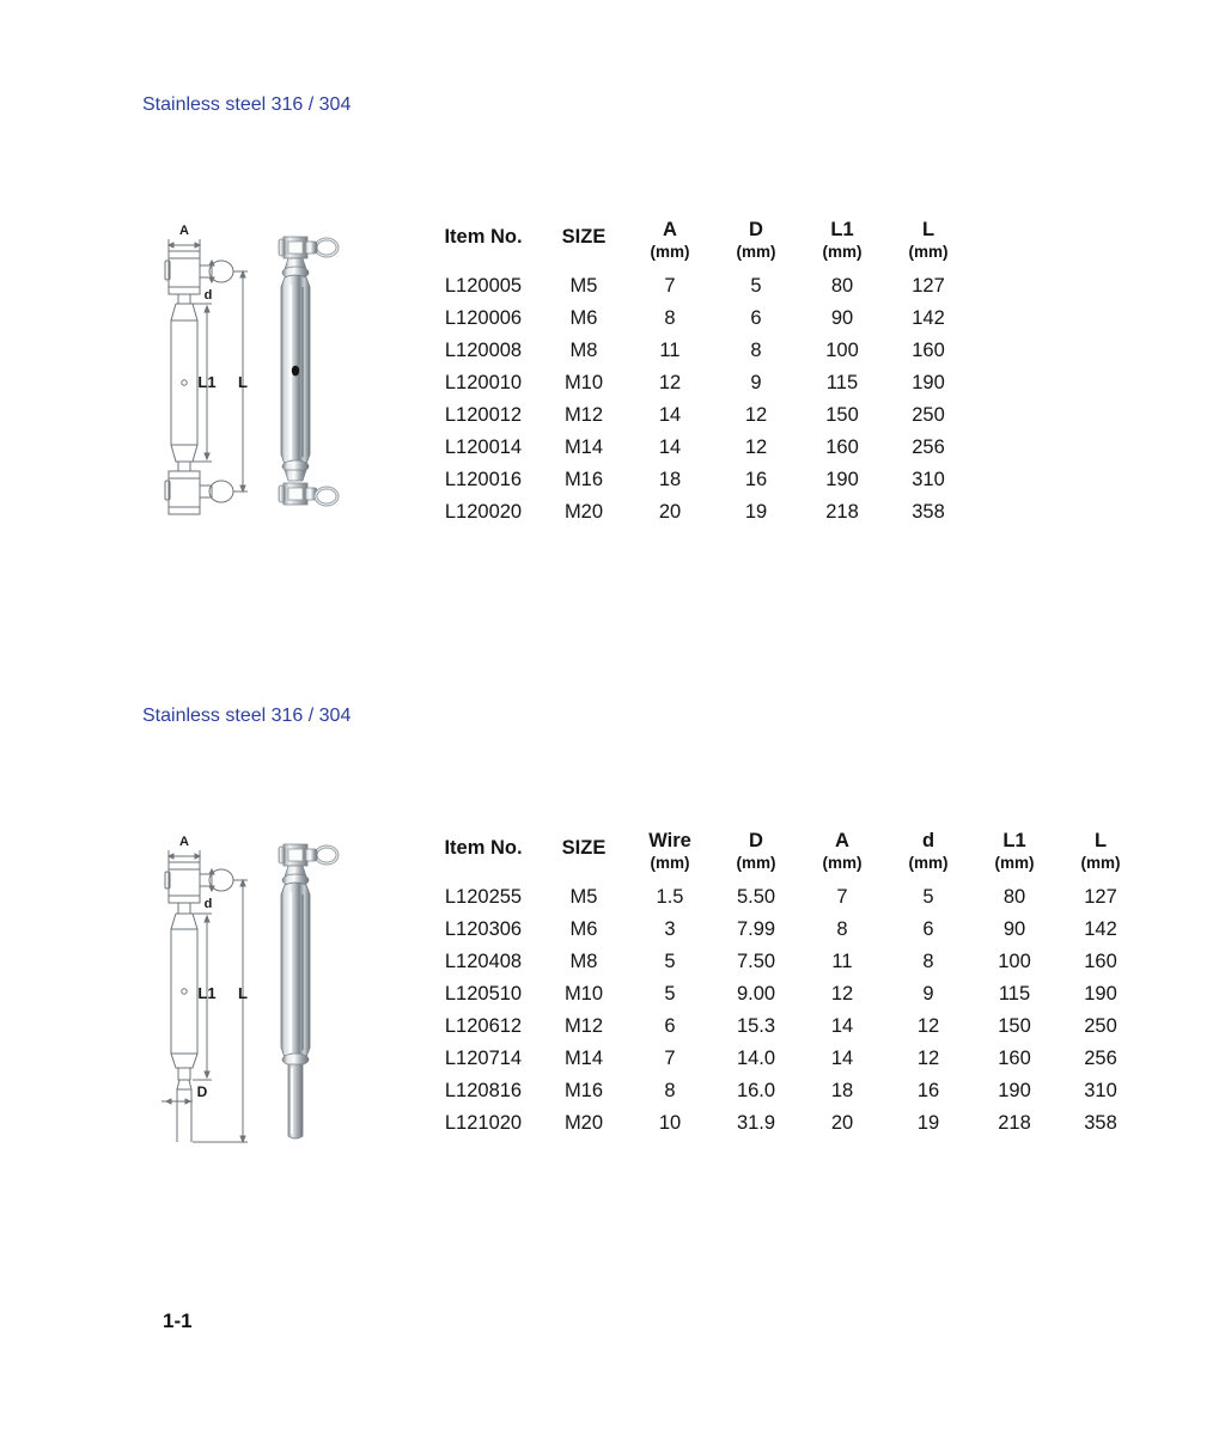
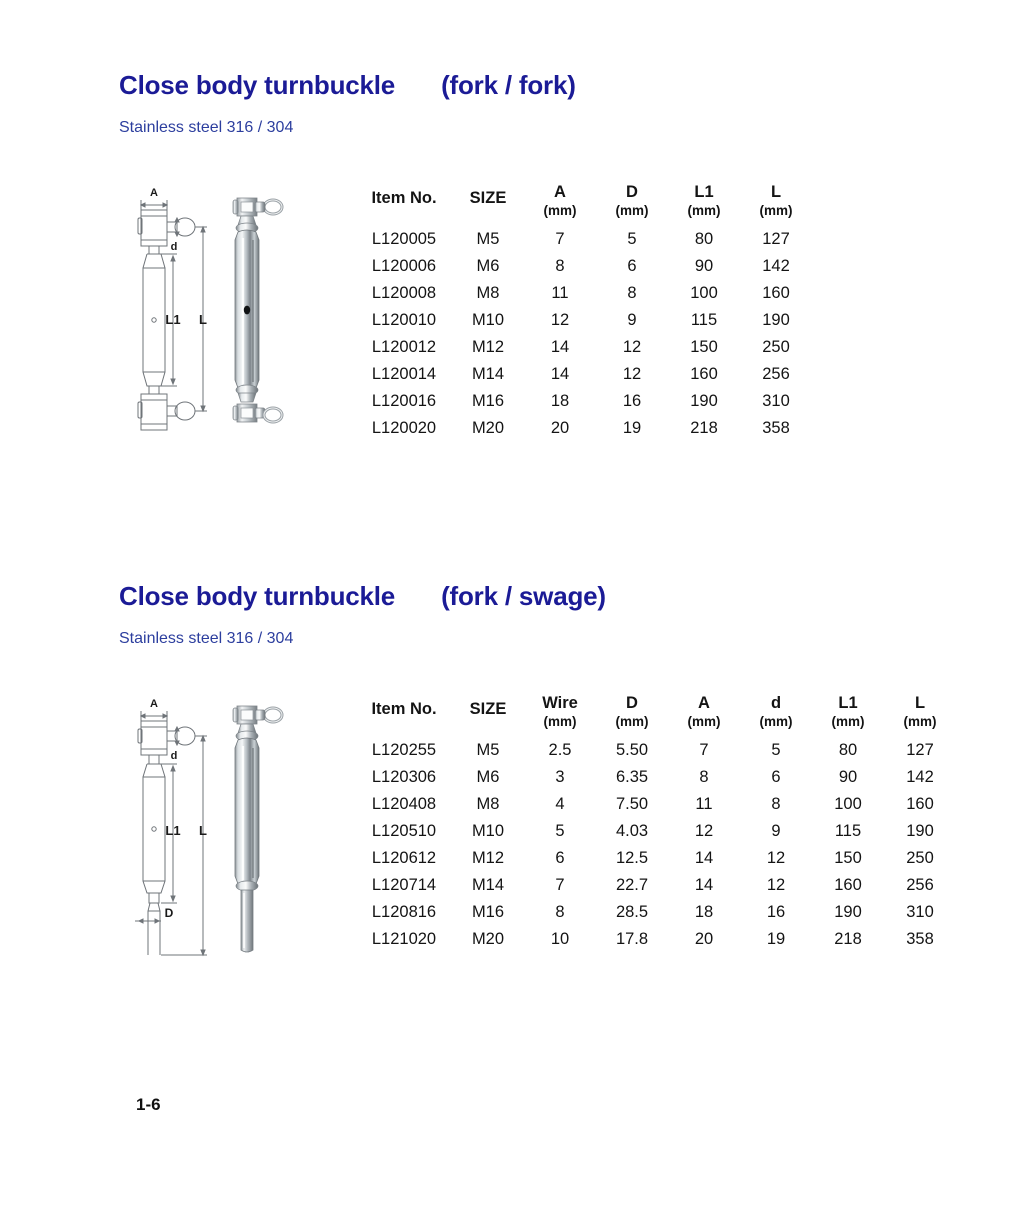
+ Close body turnbuckle (fork / fork)
  Stainless steel 316 / 304
  A
  d
  L1
  L
  Item No.	SIZE	A	D	L1	L
  (mm)	(mm)	(mm)	(mm)
  L120005	M5	7	5	80	127
  L120006	M6	8	6	90	142
  L120008	M8	11	8	100	160
  L120010	M10	12	9	115	190
  L120012	M12	14	12	150	250
  L120014	M14	14	12	160	256
  L120016	M16	18	16	190	310
  L120020	M20	20	19	218	358
+ Close body turnbuckle (fork / swage)
  Stainless steel 316 / 304
  A
  d
  L1
  L
  D
  Item No.	SIZE	Wire	D	A	d	L1	L
  (mm)	(mm)	(mm)	(mm)	(mm)	(mm)
- L120255	M5	1.5	5.50	7	5	80	127
+ L120255	M5	2.5	5.50	7	5	80	127
- L120306	M6	3	7.99	8	6	90	142
+ L120306	M6	3	6.35	8	6	90	142
- L120408	M8	5	7.50	11	8	100	160
+ L120408	M8	4	7.50	11	8	100	160
- L120510	M10	5	9.00	12	9	115	190
+ L120510	M10	5	4.03	12	9	115	190
- L120612	M12	6	15.3	14	12	150	250
+ L120612	M12	6	12.5	14	12	150	250
- L120714	M14	7	14.0	14	12	160	256
+ L120714	M14	7	22.7	14	12	160	256
- L120816	M16	8	16.0	18	16	190	310
+ L120816	M16	8	28.5	18	16	190	310
- L121020	M20	10	31.9	20	19	218	358
+ L121020	M20	10	17.8	20	19	218	358
- 1-1
+ 1-6
